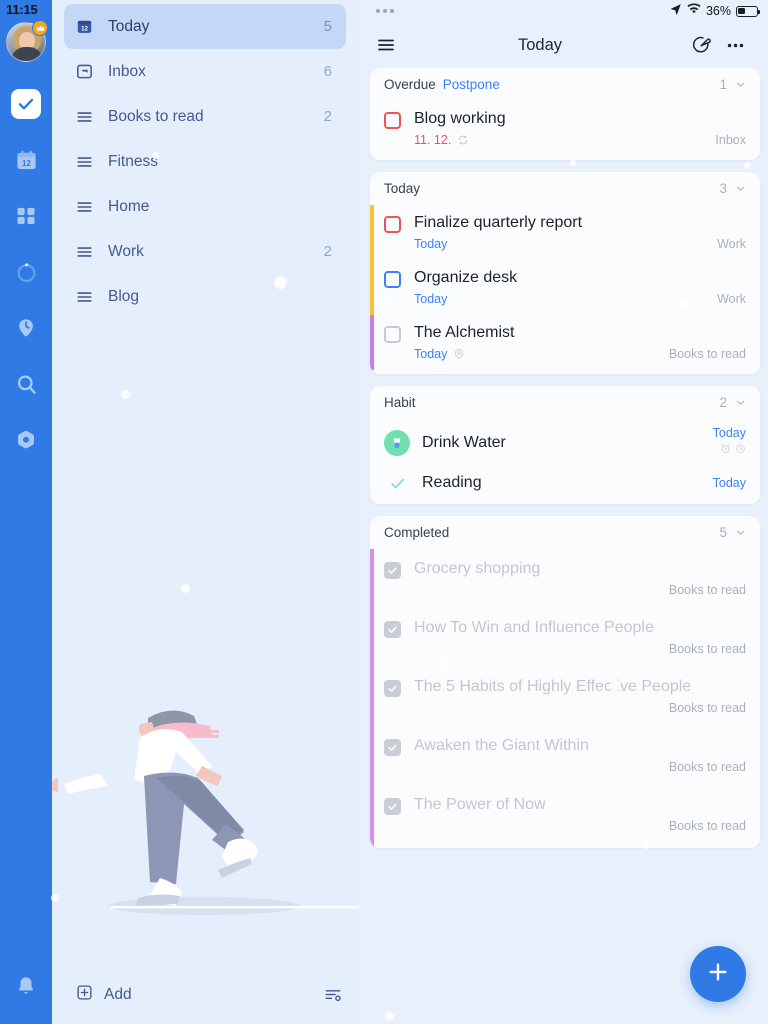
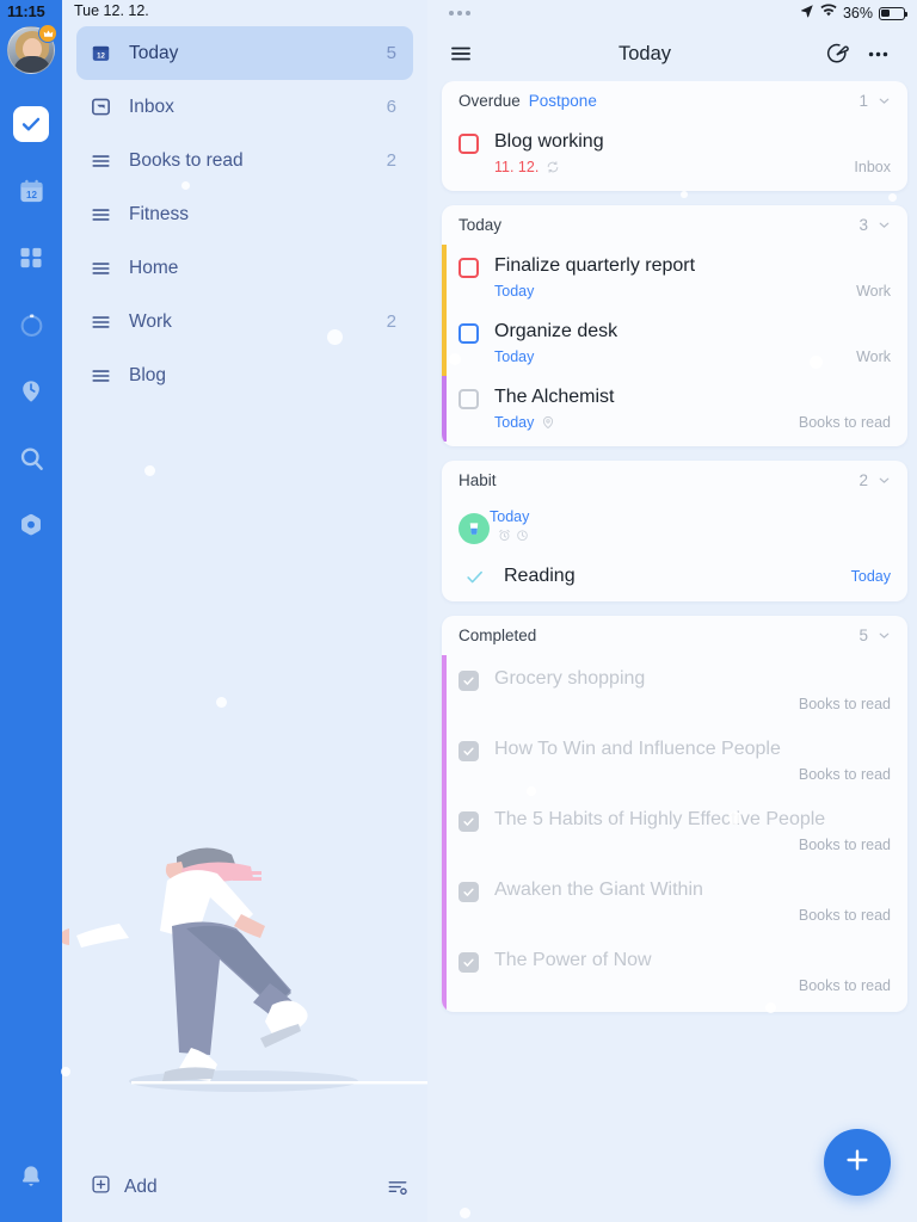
  11:15
  12
+ Tue 12. 12.
  Today
  5
  Inbox
  6
  Books to read
  2
  Fitness
  Home
  Work
  2
  Blog
  Add
  36%
  Today
  Overdue
  Postpone
  1
  Blog working
  11. 12.
  Inbox
  Today
  3
  Finalize quarterly report
  Today
  Work
  Organize desk
  Today
  Work
  The Alchemist
  Today
  Books to read
  Habit
  2
- Drink Water
  Today
  Reading
  Today
  Completed
  5
  Grocery shopping
  Books to read
  How To Win and Influence People
  Books to read
  The 5 Habits of Highly Effective People
  Books to read
  Awaken the Giant Within
  Books to read
  The Power of Now
  Books to read
